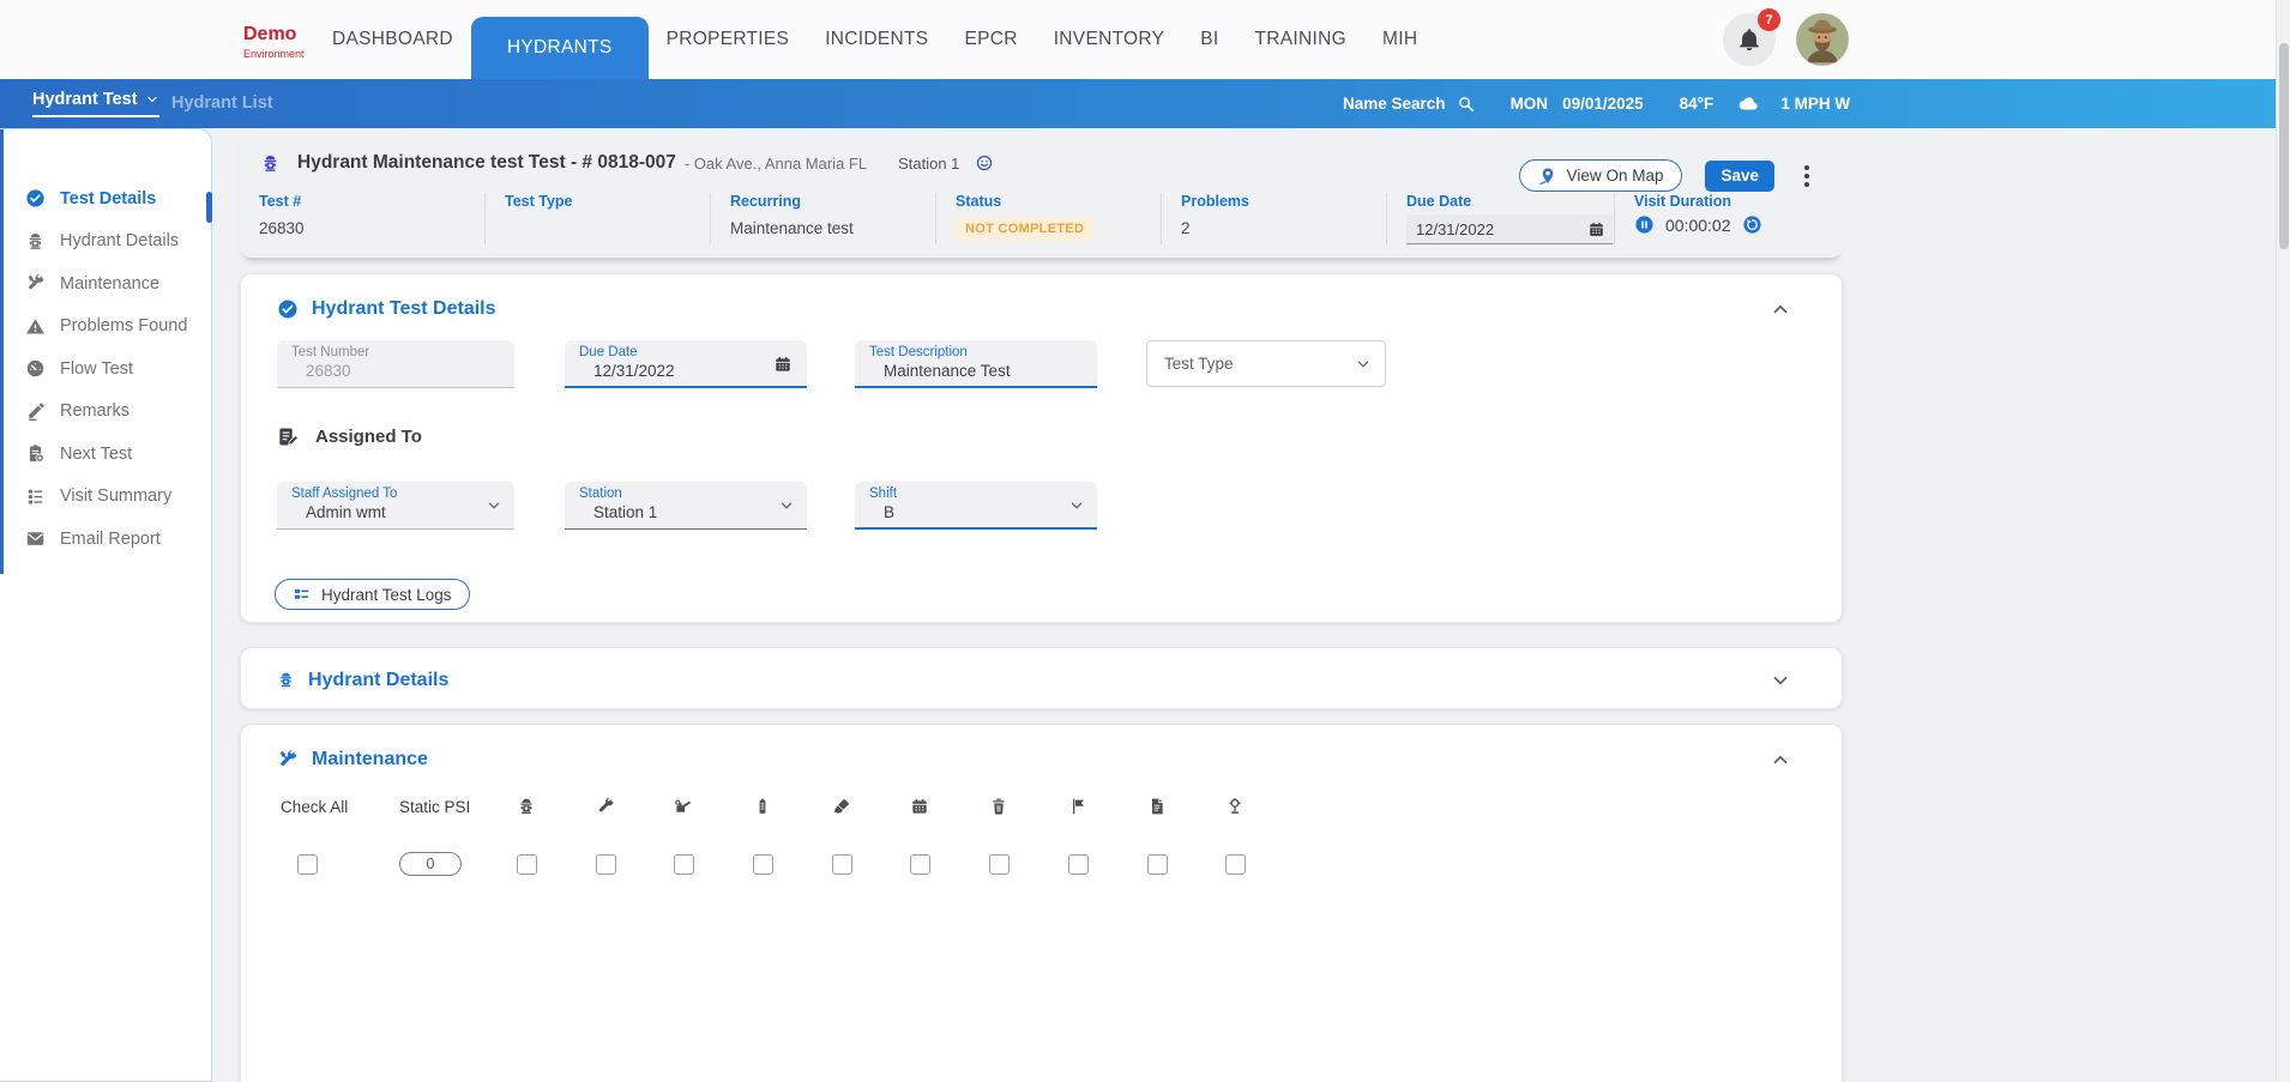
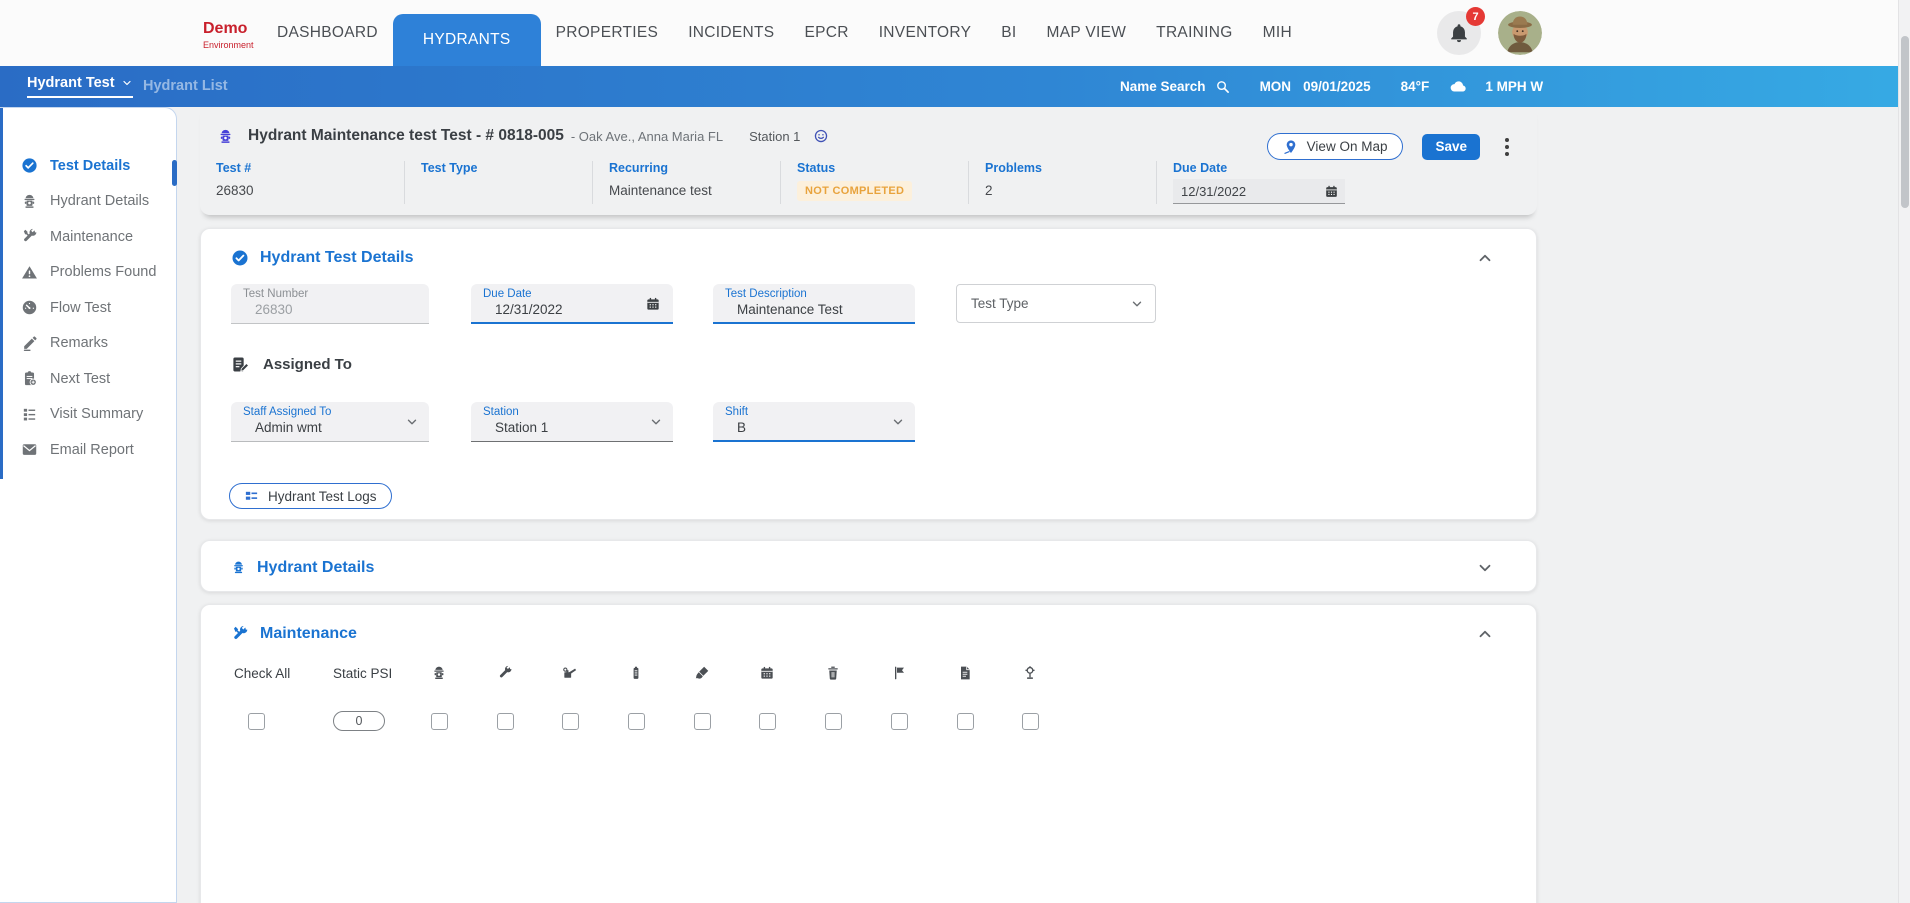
  Demo
  Environment
  DASHBOARD
  HYDRANTS
  PROPERTIES
  INCIDENTS
  EPCR
  INVENTORY
  BI
+ MAP VIEW
  TRAINING
  MIH
  7
  Hydrant Test
  Hydrant List
  Name Search
  MON
  09/01/2025
  84°F
  1 MPH W
  Test Details
  Hydrant Details
  Maintenance
  Problems Found
  Flow Test
  Remarks
  Next Test
  Visit Summary
  Email Report
- Hydrant Maintenance test Test - # 0818-007
+ Hydrant Maintenance test Test - # 0818-005
  - Oak Ave., Anna Maria FL
  Station 1
  View On Map
  Save
  Test #
  26830
  Test Type
  Recurring
  Maintenance test
  Status
  NOT COMPLETED
  Problems
  2
  Due Date
  12/31/2022
- Visit Duration
- 00:00:02
  Hydrant Test Details
  Test Number
  26830
  Due Date
  12/31/2022
  Test Description
  Maintenance Test
  Test Type
  Assigned To
  Staff Assigned To
  Admin wmt
  Station
  Station 1
  Shift
  B
  Hydrant Test Logs
  Hydrant Details
  Maintenance
  Check All
  Static PSI
  0
